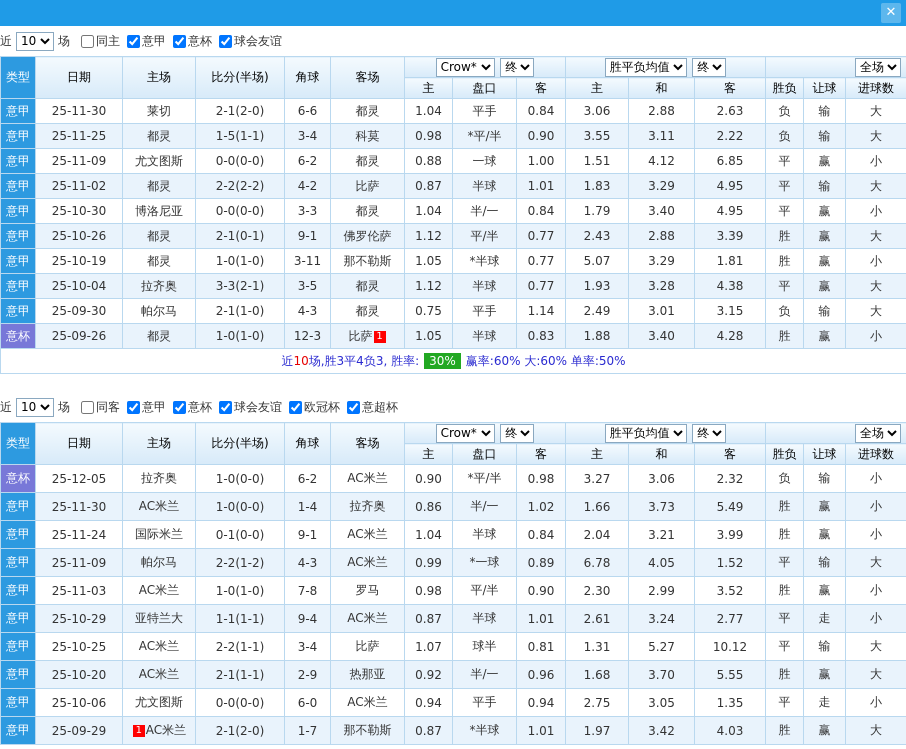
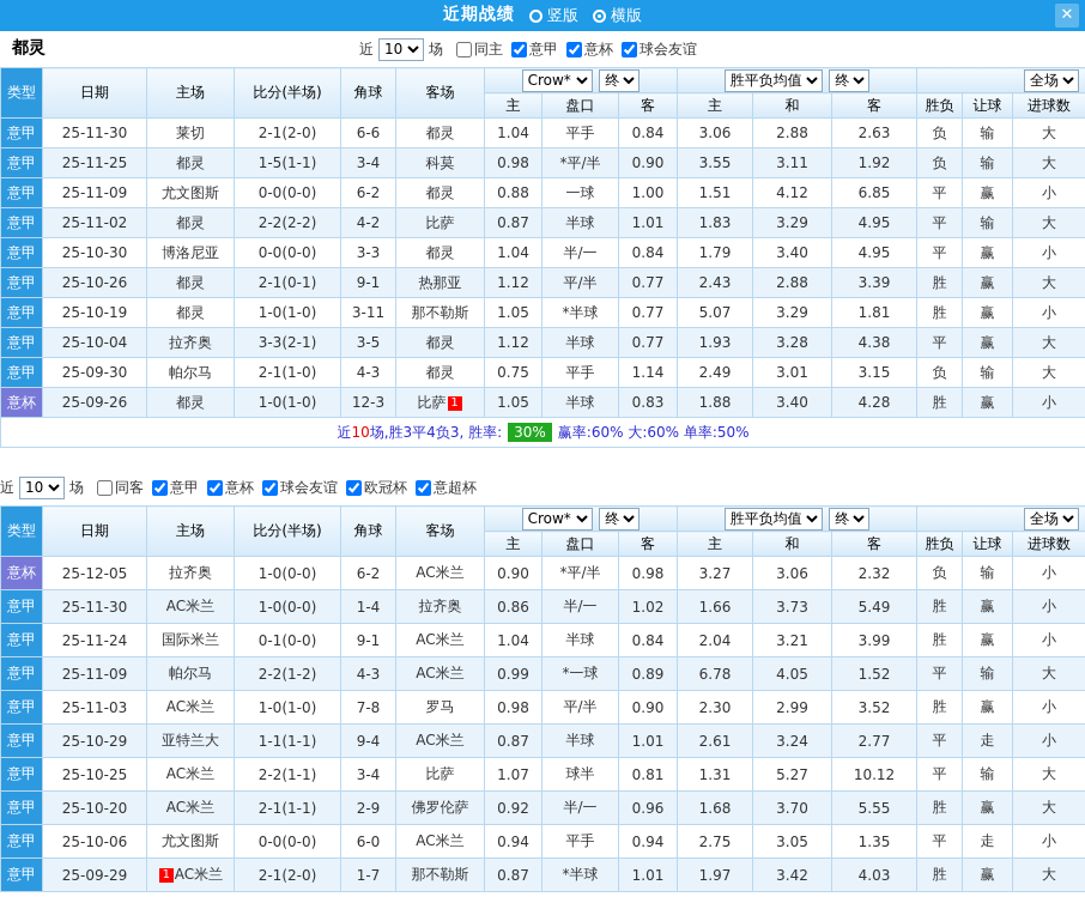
+ 近期战绩
+ 竖版
+ 横版
  ✕
+ 都灵
  近
  10
  场
  同主
  意甲
  意杯
  球会友谊
  类型	日期	主场	比分(半场)	角球	客场	Crow* 终	胜平负均值 终	全场
  主	盘口	客	主	和	客	胜负	让球	进球数
  意甲	25-11-30	莱切	2-1(2-0)	6-6	都灵	1.04	平手	0.84	3.06	2.88	2.63	负	输	大
- 意甲	25-11-25	都灵	1-5(1-1)	3-4	科莫	0.98	*平/半	0.90	3.55	3.11	2.22	负	输	大
+ 意甲	25-11-25	都灵	1-5(1-1)	3-4	科莫	0.98	*平/半	0.90	3.55	3.11	1.92	负	输	大
  意甲	25-11-09	尤文图斯	0-0(0-0)	6-2	都灵	0.88	一球	1.00	1.51	4.12	6.85	平	赢	小
  意甲	25-11-02	都灵	2-2(2-2)	4-2	比萨	0.87	半球	1.01	1.83	3.29	4.95	平	输	大
  意甲	25-10-30	博洛尼亚	0-0(0-0)	3-3	都灵	1.04	半/一	0.84	1.79	3.40	4.95	平	赢	小
- 意甲	25-10-26	都灵	2-1(0-1)	9-1	佛罗伦萨	1.12	平/半	0.77	2.43	2.88	3.39	胜	赢	大
+ 意甲	25-10-26	都灵	2-1(0-1)	9-1	热那亚	1.12	平/半	0.77	2.43	2.88	3.39	胜	赢	大
  意甲	25-10-19	都灵	1-0(1-0)	3-11	那不勒斯	1.05	*半球	0.77	5.07	3.29	1.81	胜	赢	小
  意甲	25-10-04	拉齐奥	3-3(2-1)	3-5	都灵	1.12	半球	0.77	1.93	3.28	4.38	平	赢	大
  意甲	25-09-30	帕尔马	2-1(1-0)	4-3	都灵	0.75	平手	1.14	2.49	3.01	3.15	负	输	大
  意杯	25-09-26	都灵	1-0(1-0)	12-3	比萨 1	1.05	半球	0.83	1.88	3.40	4.28	胜	赢	小
  近10场,胜3平4负3, 胜率: 30% 赢率:60% 大:60% 单率:50%
  近
  10
  场
  同客
  意甲
  意杯
  球会友谊
  欧冠杯
  意超杯
  类型	日期	主场	比分(半场)	角球	客场	Crow* 终	胜平负均值 终	全场
  主	盘口	客	主	和	客	胜负	让球	进球数
  意杯	25-12-05	拉齐奥	1-0(0-0)	6-2	AC米兰	0.90	*平/半	0.98	3.27	3.06	2.32	负	输	小
  意甲	25-11-30	AC米兰	1-0(0-0)	1-4	拉齐奥	0.86	半/一	1.02	1.66	3.73	5.49	胜	赢	小
  意甲	25-11-24	国际米兰	0-1(0-0)	9-1	AC米兰	1.04	半球	0.84	2.04	3.21	3.99	胜	赢	小
  意甲	25-11-09	帕尔马	2-2(1-2)	4-3	AC米兰	0.99	*一球	0.89	6.78	4.05	1.52	平	输	大
  意甲	25-11-03	AC米兰	1-0(1-0)	7-8	罗马	0.98	平/半	0.90	2.30	2.99	3.52	胜	赢	小
  意甲	25-10-29	亚特兰大	1-1(1-1)	9-4	AC米兰	0.87	半球	1.01	2.61	3.24	2.77	平	走	小
  意甲	25-10-25	AC米兰	2-2(1-1)	3-4	比萨	1.07	球半	0.81	1.31	5.27	10.12	平	输	大
- 意甲	25-10-20	AC米兰	2-1(1-1)	2-9	热那亚	0.92	半/一	0.96	1.68	3.70	5.55	胜	赢	大
+ 意甲	25-10-20	AC米兰	2-1(1-1)	2-9	佛罗伦萨	0.92	半/一	0.96	1.68	3.70	5.55	胜	赢	大
  意甲	25-10-06	尤文图斯	0-0(0-0)	6-0	AC米兰	0.94	平手	0.94	2.75	3.05	1.35	平	走	小
  意甲	25-09-29	1 AC米兰	2-1(2-0)	1-7	那不勒斯	0.87	*半球	1.01	1.97	3.42	4.03	胜	赢	大
